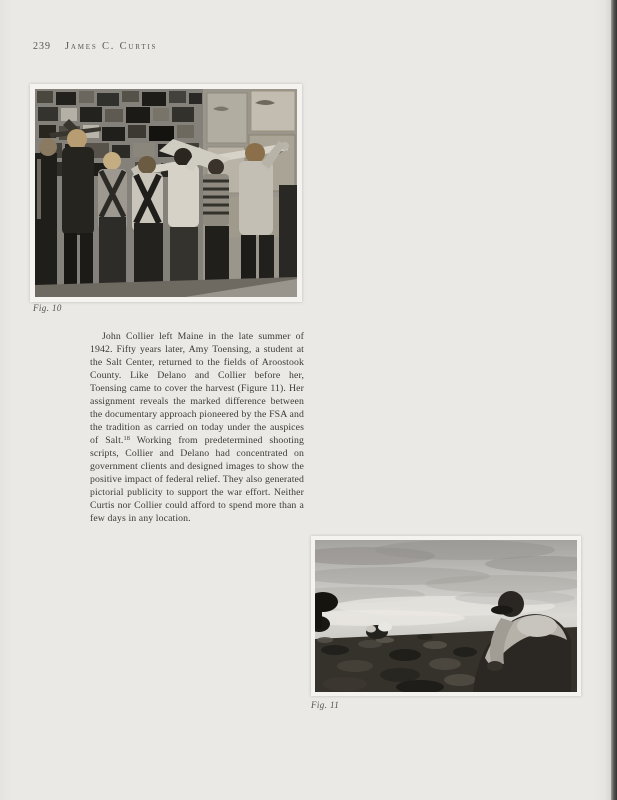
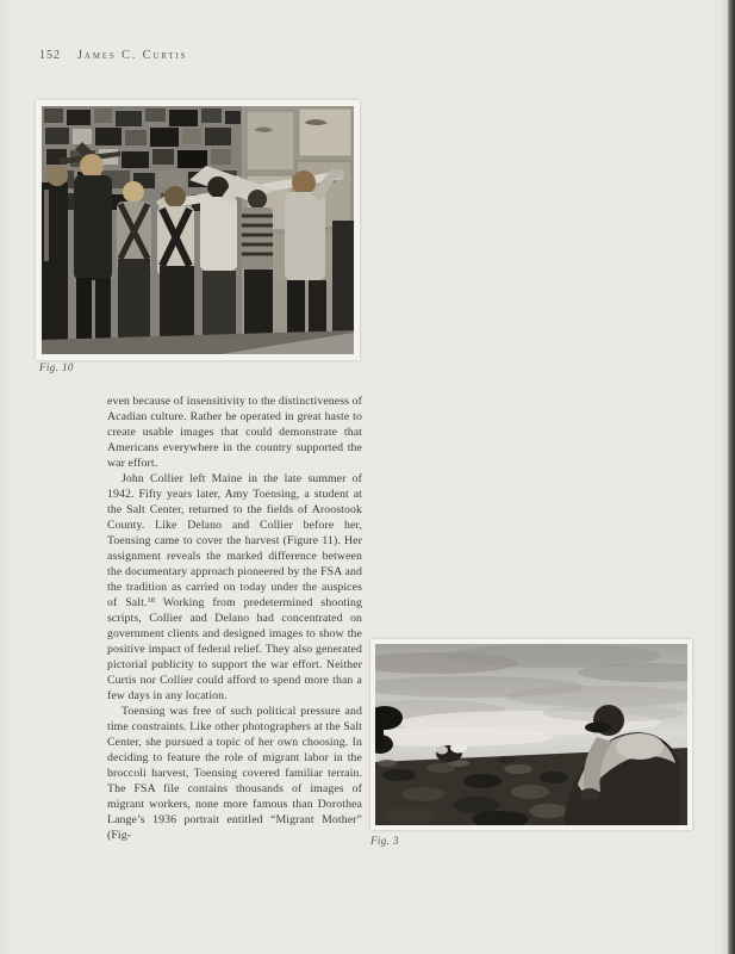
- 239
+ 152
  James C. Curtis
  Fig. 10
+ even because of insensitivity to the distinctiveness of Acadian culture. Rather he operated in great haste to create usable images that could demonstrate that Americans everywhere in the country supported the war effort.
  John Collier left Maine in the late summer of 1942. Fifty years later, Amy Toensing, a student at the Salt Center, returned to the fields of Aroostook County. Like Delano and Collier before her, Toensing came to cover the harvest (Figure 11). Her assignment reveals the marked difference between the documentary approach pioneered by the FSA and the tradition as carried on today under the auspices of Salt. Working from predetermined shooting scripts, Collier and Delano had concentrated on government clients and designed images to show the positive impact of federal relief. They also generated pictorial publicity to support the war effort. Neither Curtis nor Collier could afford to spend more than a few days in any location.
+ Toensing was free of such political pressure and time constraints. Like other photographers at the Salt Center, she pursued a topic of her own choosing. In deciding to feature the role of migrant labor in the broccoli harvest, Toensing covered familiar terrain. The FSA file contains thousands of images of migrant workers, none more famous than Dorothea Lange’s 1936 portrait entitled “Migrant Mother” (Fig-
- Fig. 11
+ Fig. 3
